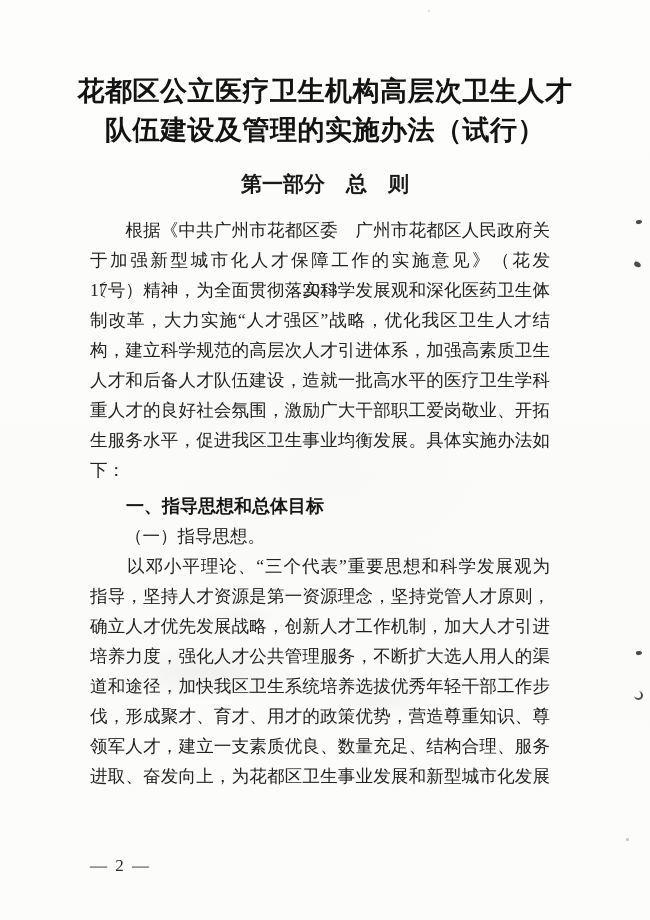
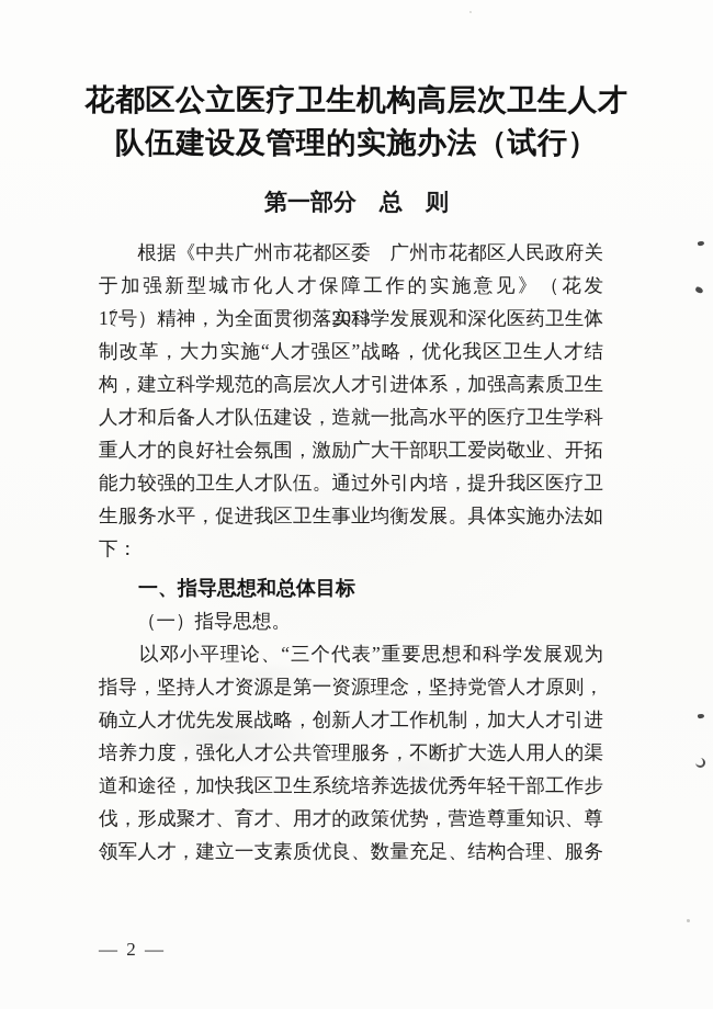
  花都区公立医疗卫生机构高层次卫生人才
  队伍建设及管理的实施办法（试行）
  第一部分 总 则
  根据《中共广州市花都区委 广州市花都区人民政府关
  于加强新型城市化人才保障工作的实施意见》（花发〔2013〕
  17号）精神，为全面贯彻落实科学发展观和深化医药卫生体
  制改革，大力实施“人才强区”战略，优化我区卫生人才结
  构，建立科学规范的高层次人才引进体系，加强高素质卫生
  人才和后备人才队伍建设，造就一批高水平的医疗卫生学科
  重人才的良好社会氛围，激励广大干部职工爱岗敬业、开拓
+ 能力较强的卫生人才队伍。通过外引内培，提升我区医疗卫
  生服务水平，促进我区卫生事业均衡发展。具体实施办法如
  下：
  一、指导思想和总体目标
  （一）指导思想。
  以邓小平理论、“三个代表”重要思想和科学发展观为
  指导，坚持人才资源是第一资源理念，坚持党管人才原则，
  确立人才优先发展战略，创新人才工作机制，加大人才引进
  培养力度，强化人才公共管理服务，不断扩大选人用人的渠
  道和途径，加快我区卫生系统培养选拔优秀年轻干部工作步
  伐，形成聚才、育才、用才的政策优势，营造尊重知识、尊
  领军人才，建立一支素质优良、数量充足、结构合理、服务
- 进取、奋发向上，为花都区卫生事业发展和新型城市化发展
  — 2 —
